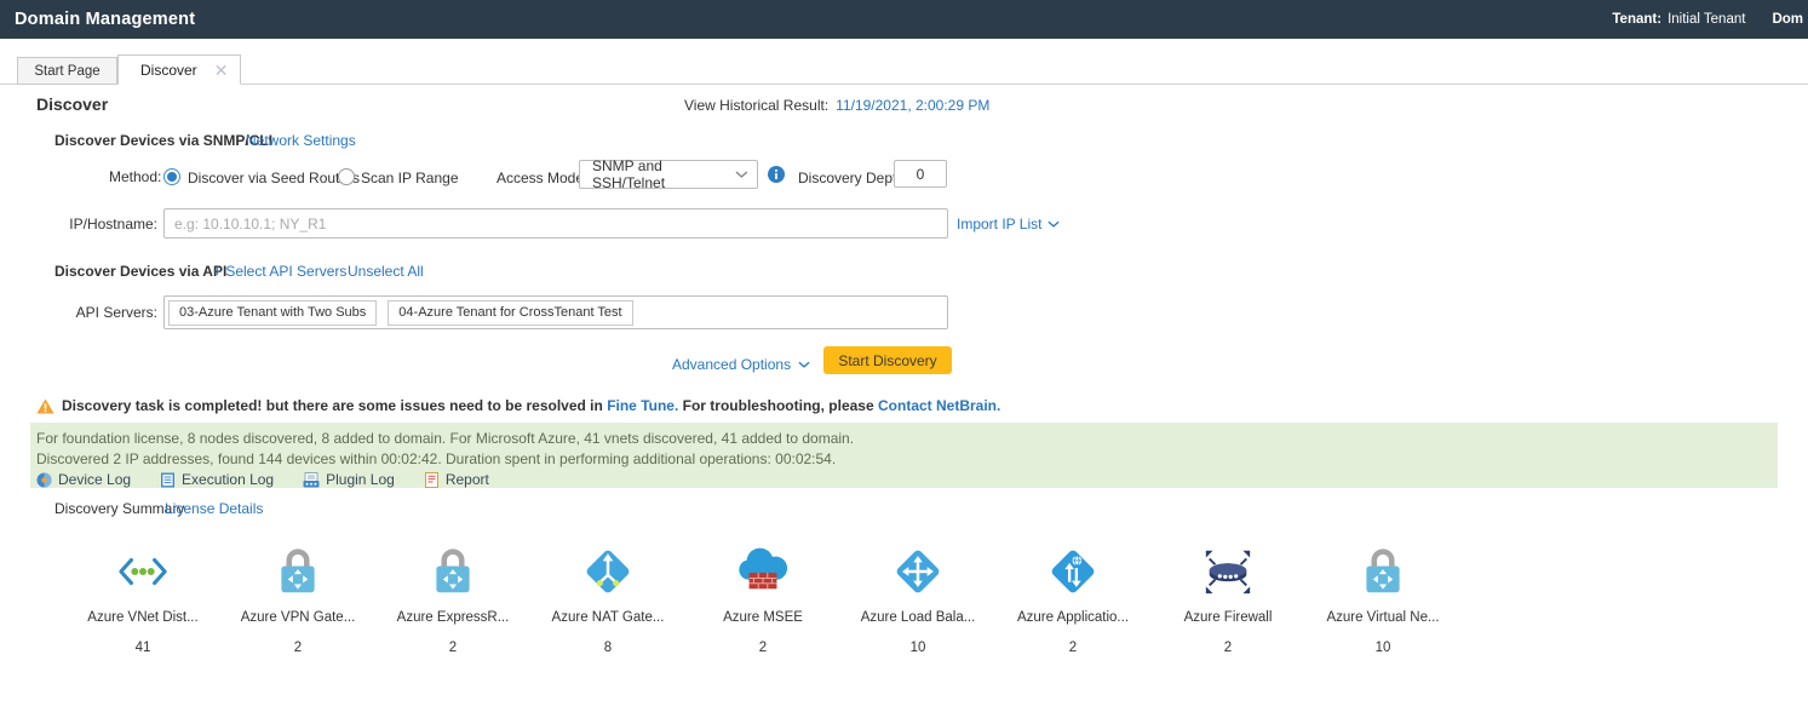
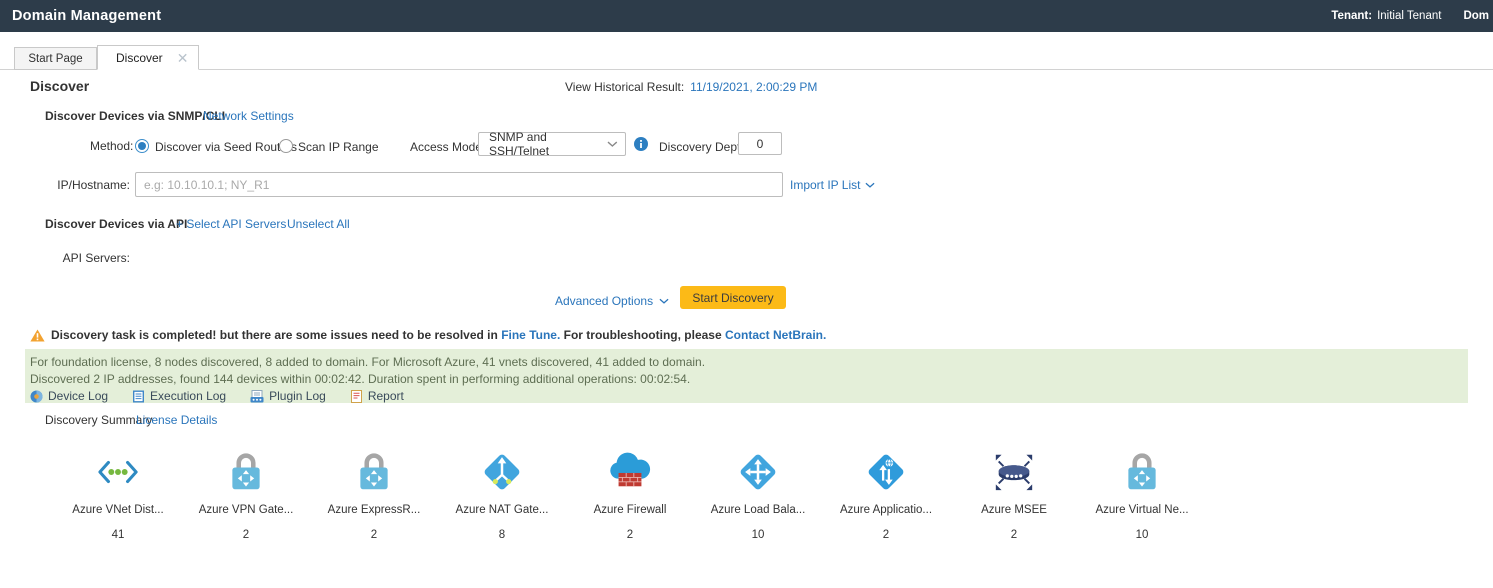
  Domain Management
  Tenant:
  Initial Tenant
  Dom
  Start Page
  Discover
  ✕
  Discover
  View Historical Result:
  11/19/2021, 2:00:29 PM
  Discover Devices via SNMP/CLI
  Network Settings
  Method:
  Discover via Seed Rous
  Scan IP Range
  Access Mod
  SNMP and SSH/Telnet
  Discovery Dep
  0
  IP/Hostname:
  e.g: 10.10.10.1; NY_R1
  Import IP List
  Discover Devices via API
  + Select API Servers
  Unselect All
  API Servers:
- 03-Azure Tenant with Two Subs
- 04-Azure Tenant for CrossTenant Test
  Advanced Options
  Start Discovery
  Discovery task is completed! but there are some issues need to be resolved in Fine Tune. For troubleshooting, please Contact NetBrain.
  For foundation license, 8 nodes discovered, 8 added to domain. For Microsoft Azure, 41 vnets discovered, 41 added to domain.
  Discovered 2 IP addresses, found 144 devices within 00:02:42. Duration spent in performing additional operations: 00:02:54.
  Device Log
  Execution Log
  Plugin Log
  Report
  Discovery Summary
  License Details
  Azure VNet Dist...
  41
  Azure VPN Gate...
  2
  Azure ExpressR...
  2
  Azure NAT Gate...
  8
- Azure MSEE
+ Azure Firewall
  2
  Azure Load Bala...
  10
  Azure Applicatio...
  2
- Azure Firewall
+ Azure MSEE
  2
  Azure Virtual Ne...
  10
